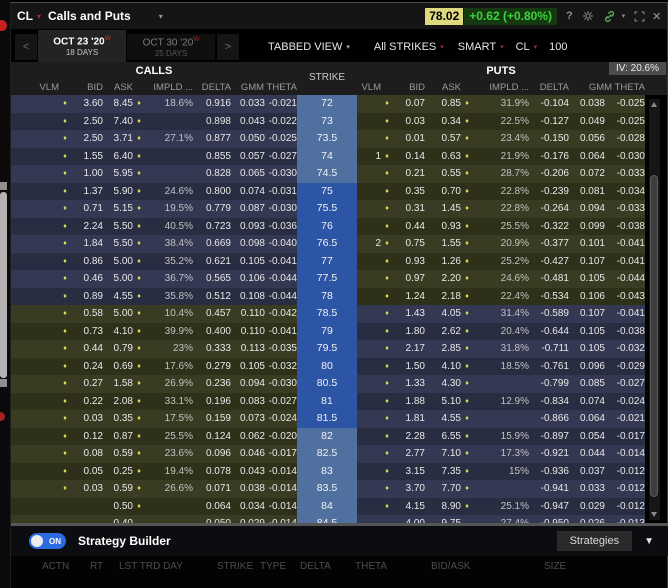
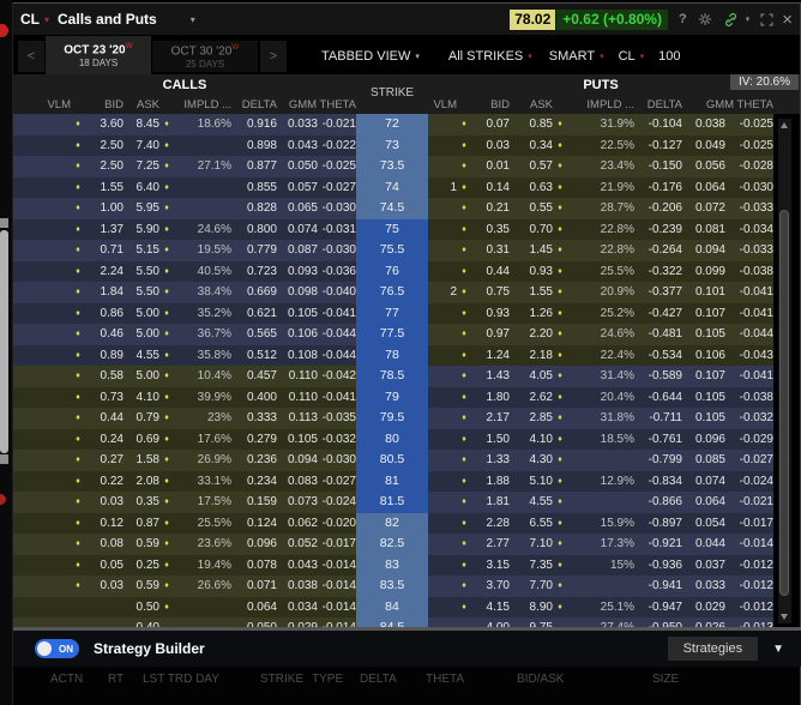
  CL
  ▾
  Calls and Puts
  ▾
  78.02
  +0.62 (+0.80%)
  ?
  ×
  <
  OCT 23 '20
  18 DAYS
  OCT 30 '20
  25 DAYS
  >
  TABBED VIEW
  All STRIKES
  SMART
  CL
  100
  CALLS
  STRIKE
  PUTS
  IV: 20.6%
  VLM
  BID
  ASK
  IMPLD ...
  DELTA
  GMM THETA
  VLM
  BID
  ASK
  IMPLD ...
  DELTA
  GMM THETA
  3.60
  8.45
  18.6%
  0.916
  0.033
  -0.021
  72
  0.07
  0.85
  31.9%
  -0.104
  0.038
  -0.025
  2.50
  7.40
  0.898
  0.043
  -0.022
  73
  0.03
  0.34
  22.5%
  -0.127
  0.049
  -0.025
  2.50
- 3.71
+ 7.25
  27.1%
  0.877
  0.050
  -0.025
  73.5
  0.01
  0.57
  23.4%
  -0.150
  0.056
  -0.028
  1.55
  6.40
  0.855
  0.057
  -0.027
  74
  1
  0.14
  0.63
  21.9%
  -0.176
  0.064
  -0.030
  1.00
  5.95
  0.828
  0.065
  -0.030
  74.5
  0.21
  0.55
  28.7%
  -0.206
  0.072
  -0.033
  1.37
  5.90
  24.6%
  0.800
  0.074
  -0.031
  75
  0.35
  0.70
  22.8%
  -0.239
  0.081
  -0.034
  0.71
  5.15
  19.5%
  0.779
  0.087
  -0.030
  75.5
  0.31
  1.45
  22.8%
  -0.264
  0.094
  -0.033
  2.24
  5.50
  40.5%
  0.723
  0.093
  -0.036
  76
  0.44
  0.93
  25.5%
  -0.322
  0.099
  -0.038
  1.84
  5.50
  38.4%
  0.669
  0.098
  -0.040
  76.5
  2
  0.75
  1.55
  20.9%
  -0.377
  0.101
  -0.041
  0.86
  5.00
  35.2%
  0.621
  0.105
  -0.041
  77
  0.93
  1.26
  25.2%
  -0.427
  0.107
  -0.041
  0.46
  5.00
  36.7%
  0.565
  0.106
  -0.044
  77.5
  0.97
  2.20
  24.6%
  -0.481
  0.105
  -0.044
  0.89
  4.55
  35.8%
  0.512
  0.108
  -0.044
  78
  1.24
  2.18
  22.4%
  -0.534
  0.106
  -0.043
  0.58
  5.00
  10.4%
  0.457
  0.110
  -0.042
  78.5
  1.43
  4.05
  31.4%
  -0.589
  0.107
  -0.041
  0.73
  4.10
  39.9%
  0.400
  0.110
  -0.041
  79
  1.80
  2.62
  20.4%
  -0.644
  0.105
  -0.038
  0.44
  0.79
  23%
  0.333
  0.113
  -0.035
  79.5
  2.17
  2.85
  31.8%
  -0.711
  0.105
  -0.032
  0.24
  0.69
  17.6%
  0.279
  0.105
  -0.032
  80
  1.50
  4.10
  18.5%
  -0.761
  0.096
  -0.029
  0.27
  1.58
  26.9%
  0.236
  0.094
  -0.030
  80.5
  1.33
  4.30
  -0.799
  0.085
  -0.027
  0.22
  2.08
  33.1%
- 0.196
+ 0.234
  0.083
  -0.027
  81
  1.88
  5.10
  12.9%
  -0.834
  0.074
  -0.024
  0.03
  0.35
  17.5%
  0.159
  0.073
  -0.024
  81.5
  1.81
  4.55
  -0.866
  0.064
  -0.021
  0.12
  0.87
  25.5%
  0.124
  0.062
  -0.020
  82
  2.28
  6.55
  15.9%
  -0.897
  0.054
  -0.017
  0.08
  0.59
  23.6%
  0.096
- 0.046
+ 0.052
  -0.017
  82.5
  2.77
  7.10
  17.3%
  -0.921
  0.044
  -0.014
  0.05
  0.25
  19.4%
  0.078
  0.043
  -0.014
  83
  3.15
  7.35
  15%
  -0.936
  0.037
  -0.012
  0.03
  0.59
  26.6%
  0.071
  0.038
  -0.014
  83.5
  3.70
  7.70
  -0.941
  0.033
  -0.012
  0.50
  0.064
  0.034
  -0.014
  84
  4.15
  8.90
  25.1%
  -0.947
  0.029
  -0.012
  ON
  Strategy Builder
  Strategies
  ▼
  ACTN
  RT
  LST TRD DAY
  STRIKE
  TYPE
  DELTA
  THETA
  BID/ASK
  SIZE
